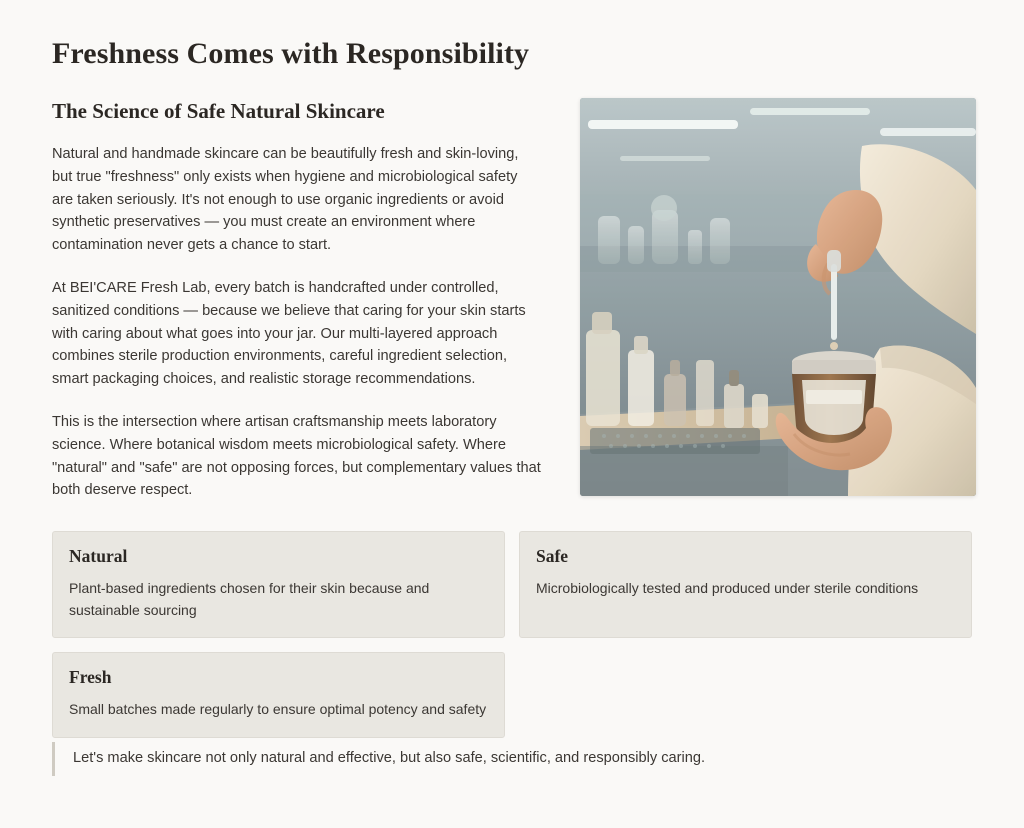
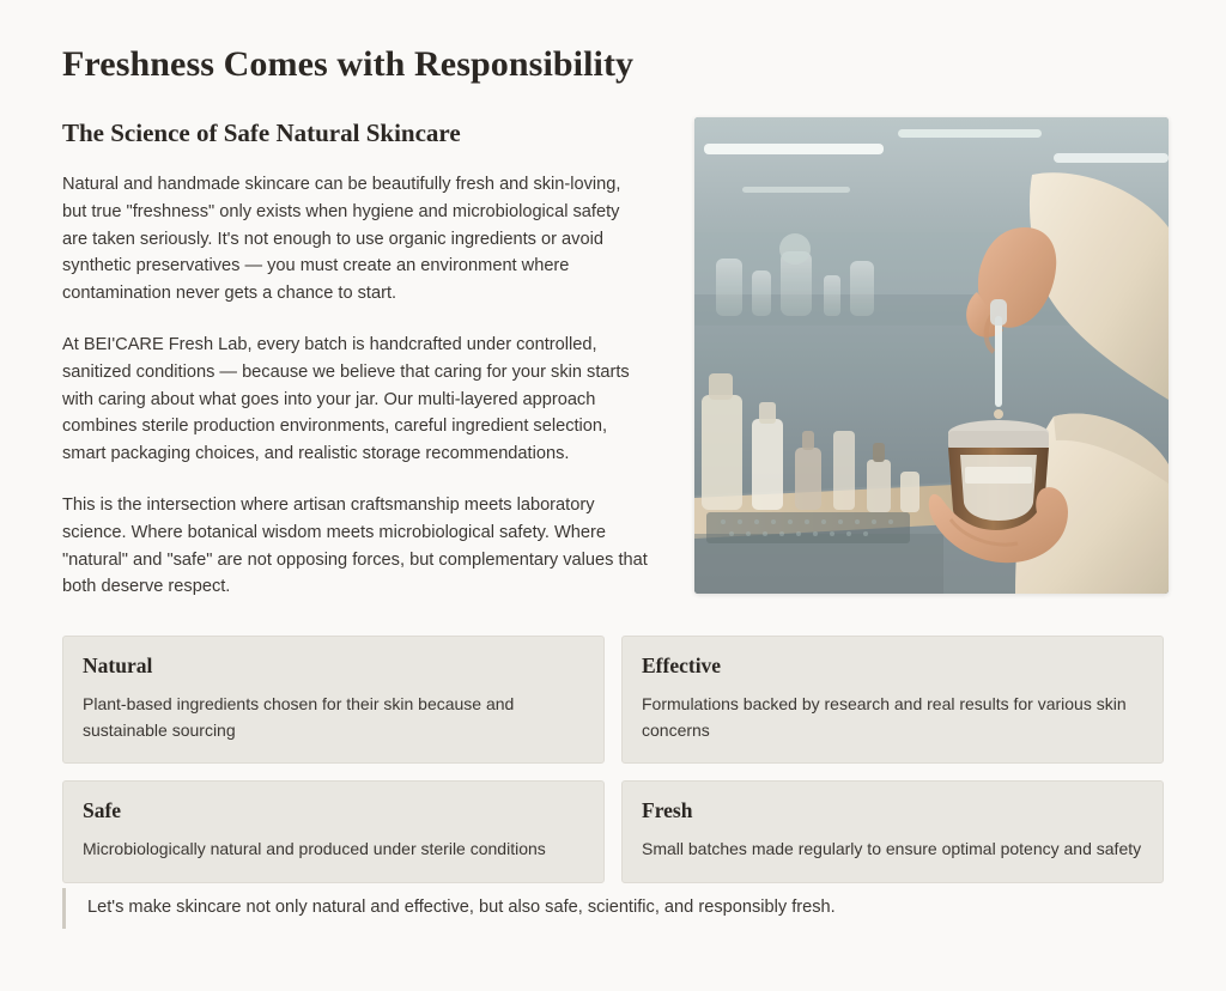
  Freshness Comes with Responsibility
  The Science of Safe Natural Skincare
  Natural and handmade skincare can be beautifully fresh and skin-loving, but true "freshness" only exists when hygiene and microbiological safety are taken seriously. It's not enough to use organic ingredients or avoid synthetic preservatives — you must create an environment where contamination never gets a chance to start.
  At BEI'CARE Fresh Lab, every batch is handcrafted under controlled, sanitized conditions — because we believe that caring for your skin starts with caring about what goes into your jar. Our multi-layered approach combines sterile production environments, careful ingredient selection, smart packaging choices, and realistic storage recommendations.
  This is the intersection where artisan craftsmanship meets laboratory science. Where botanical wisdom meets microbiological safety. Where "natural" and "safe" are not opposing forces, but complementary values that both deserve respect.
  Natural
  Plant-based ingredients chosen for their skin because and sustainable sourcing
+ Effective
+ Formulations backed by research and real results for various skin concerns
  Safe
- Microbiologically tested and produced under sterile conditions
+ Microbiologically natural and produced under sterile conditions
  Fresh
  Small batches made regularly to ensure optimal potency and safety
- Let's make skincare not only natural and effective, but also safe, scientific, and responsibly caring.
+ Let's make skincare not only natural and effective, but also safe, scientific, and responsibly fresh.
